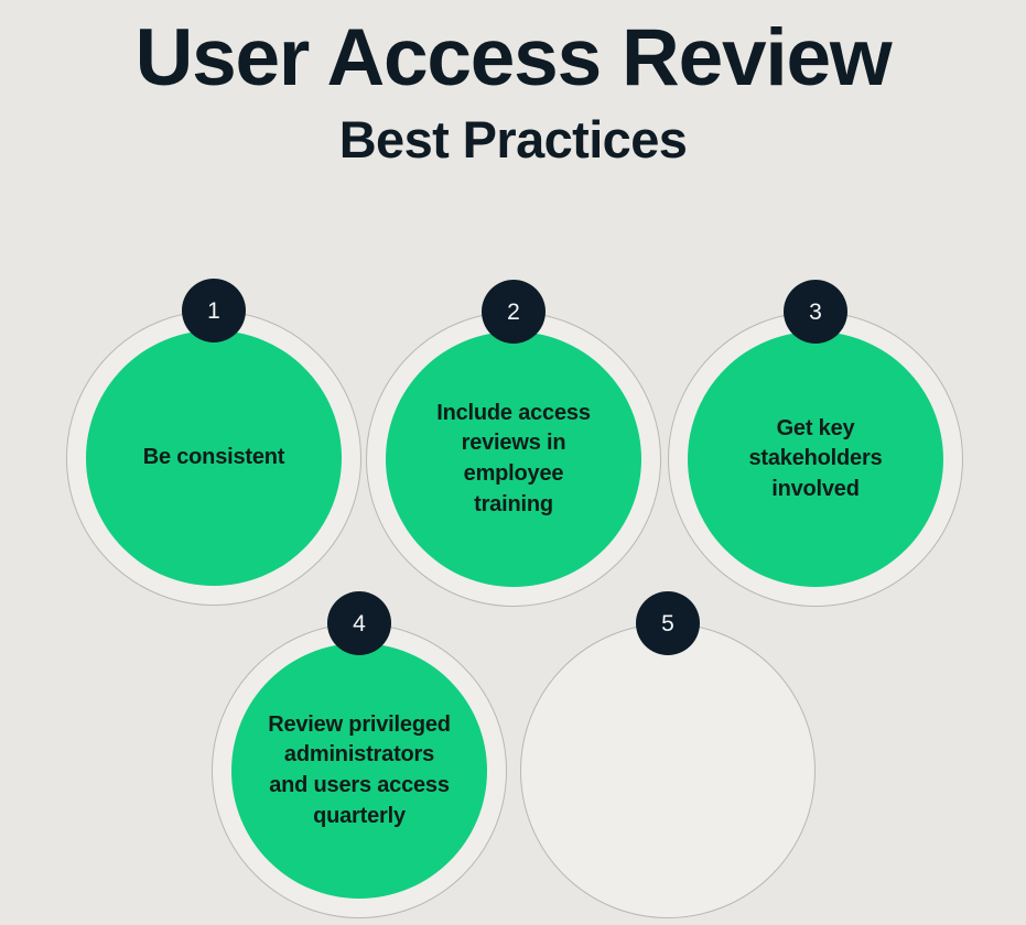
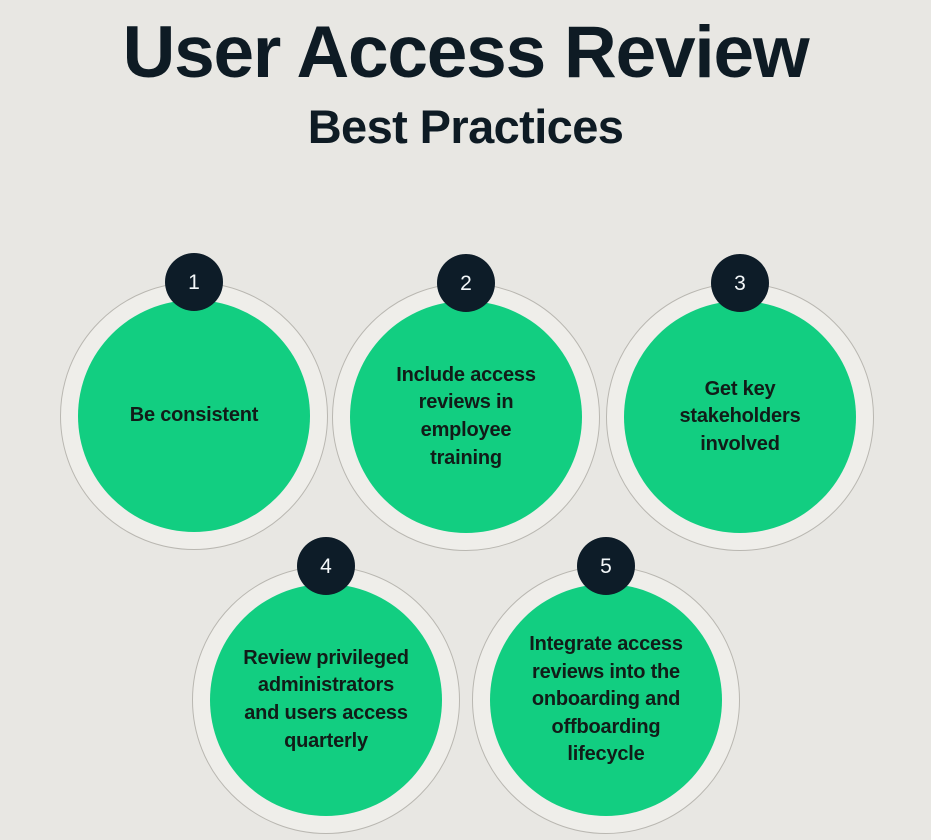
  User Access Review
  Best Practices
  Be consistent
  1
  Include access
  reviews in
  employee
  training
  2
  Get key
  stakeholders
  involved
  3
  Review privileged
  administrators
  and users access
  quarterly
  4
+ Integrate access
+ reviews into the
+ onboarding and
+ offboarding
+ lifecycle
  5
